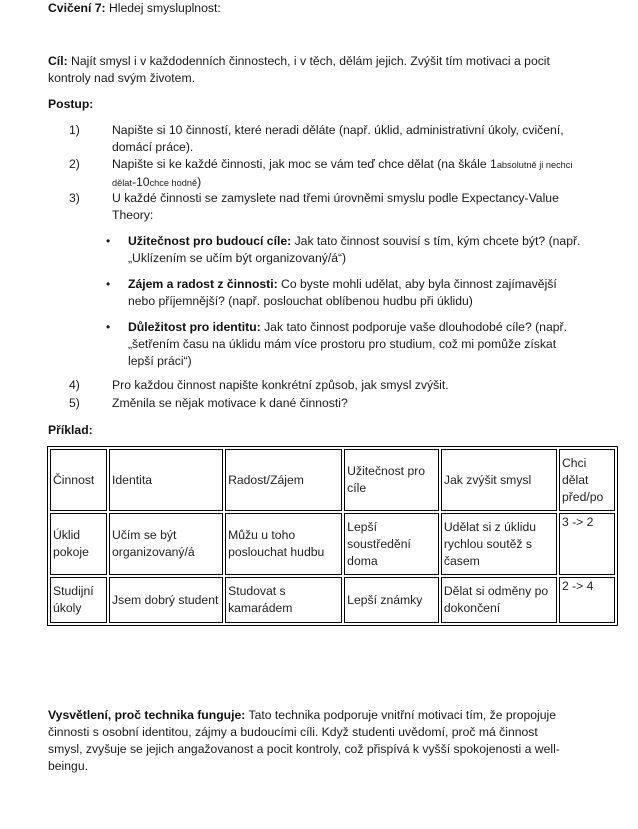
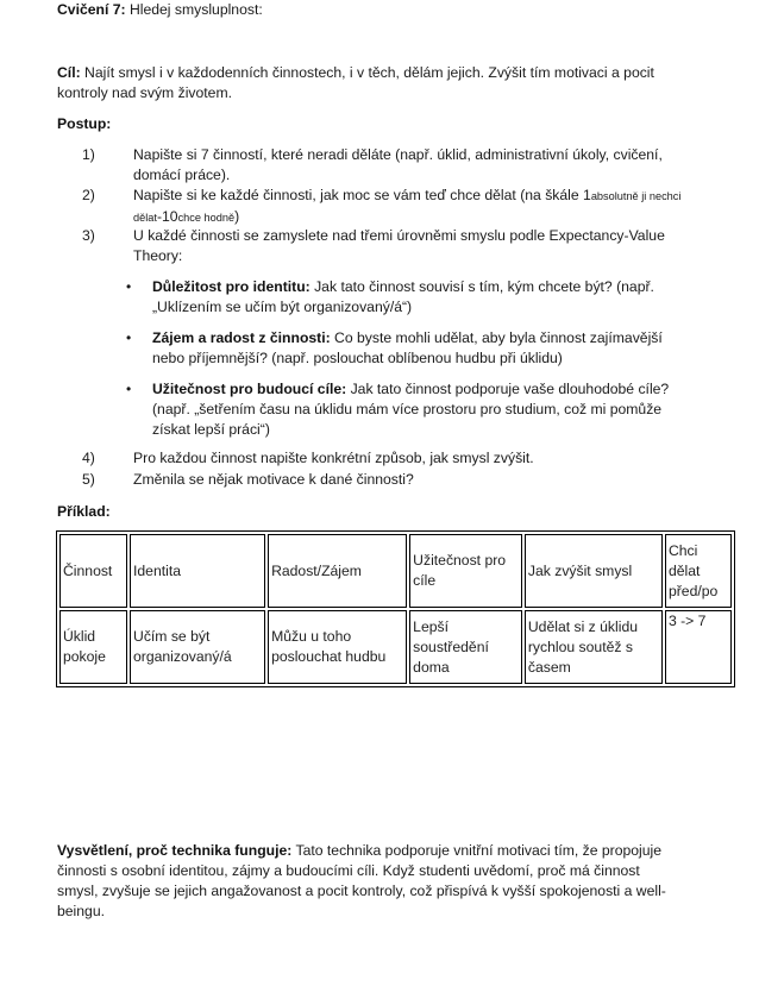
  Cvičení 7: Hledej smysluplnost:
  Cíl: Najít smysl i v každodenních činnostech, i v těch, dělám jejich. Zvýšit tím motivaci a pocit kontroly nad svým životem.
  Postup:
  1)
- Napište si 10 činností, které neradi děláte (např. úklid, administrativní úkoly, cvičení, domácí práce).
+ Napište si 7 činností, které neradi děláte (např. úklid, administrativní úkoly, cvičení, domácí práce).
  2)
  Napište si ke každé činnosti, jak moc se vám teď chce dělat (na škále 1absolutně ji nechci dělat-10chce hodně)
  3)
  U každé činnosti se zamyslete nad třemi úrovněmi smyslu podle Expectancy-Value Theory:
  •
- Užitečnost pro budoucí cíle: Jak tato činnost souvisí s tím, kým chcete být? (např. „Uklízením se učím být organizovaný/á“)
+ Důležitost pro identitu: Jak tato činnost souvisí s tím, kým chcete být? (např. „Uklízením se učím být organizovaný/á“)
  •
  Zájem a radost z činnosti: Co byste mohli udělat, aby byla činnost zajímavější nebo příjemnější? (např. poslouchat oblíbenou hudbu při úklidu)
  •
- Důležitost pro identitu: Jak tato činnost podporuje vaše dlouhodobé cíle? (např. „šetřením času na úklidu mám více prostoru pro studium, což mi pomůže získat lepší práci“)
+ Užitečnost pro budoucí cíle: Jak tato činnost podporuje vaše dlouhodobé cíle? (např. „šetřením času na úklidu mám více prostoru pro studium, což mi pomůže získat lepší práci“)
  4)
  Pro každou činnost napište konkrétní způsob, jak smysl zvýšit.
  5)
  Změnila se nějak motivace k dané činnosti?
  Příklad:
  Činnost	Identita	Radost/Zájem	Užitečnost pro cíle	Jak zvýšit smysl	Chci dělat před/po
- Úklid pokoje	Učím se být organizovaný/á	Můžu u toho poslouchat hudbu	Lepší soustředění doma	Udělat si z úklidu rychlou soutěž s časem	3 -> 2
+ Úklid pokoje	Učím se být organizovaný/á	Můžu u toho poslouchat hudbu	Lepší soustředění doma	Udělat si z úklidu rychlou soutěž s časem	3 -> 7
- Studijní úkoly	Jsem dobrý student	Studovat s kamarádem	Lepší známky	Dělat si odměny po dokončení	2 -> 4
  Vysvětlení, proč technika funguje: Tato technika podporuje vnitřní motivaci tím, že propojuje činnosti s osobní identitou, zájmy a budoucími cíli. Když studenti uvědomí, proč má činnost smysl, zvyšuje se jejich angažovanost a pocit kontroly, což přispívá k vyšší spokojenosti a well-beingu.
